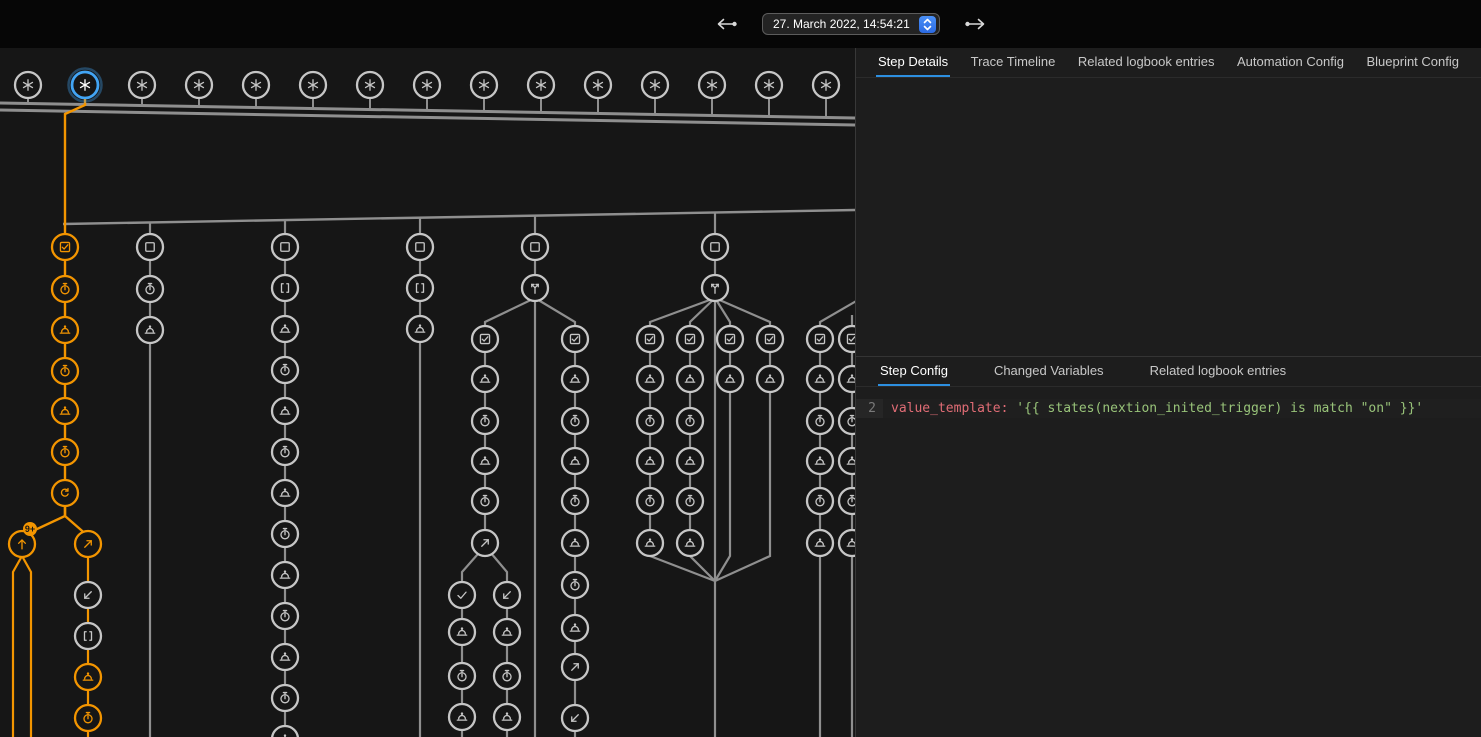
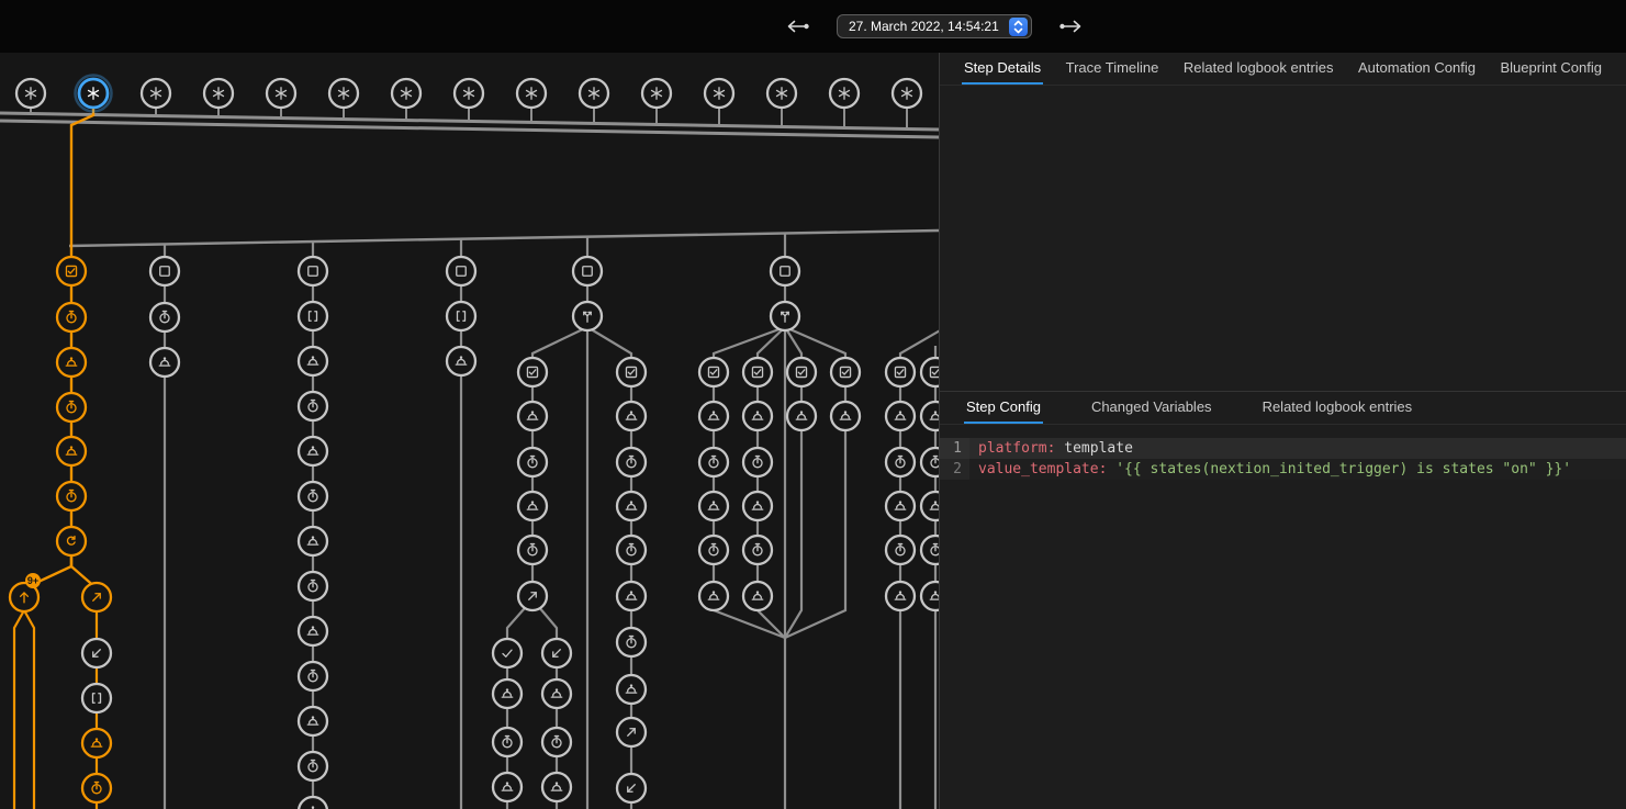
  27. March 2022, 14:54:21
  9+
  Step Details
  Trace Timeline
  Related logbook entries
  Automation Config
  Blueprint Config
  Step Config
  Changed Variables
  Related logbook entries
+ 1
+ platform: template
  2
- value_template: '{{ states(nextion_inited_trigger) is match "on" }}'
+ value_template: '{{ states(nextion_inited_trigger) is states "on" }}'
